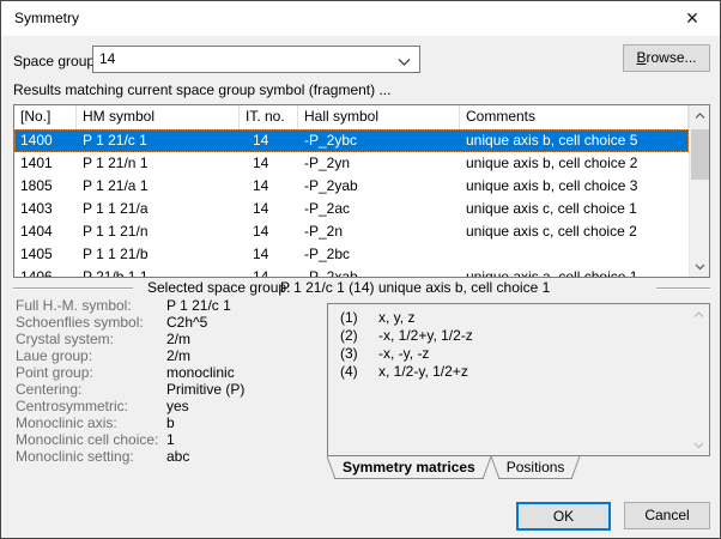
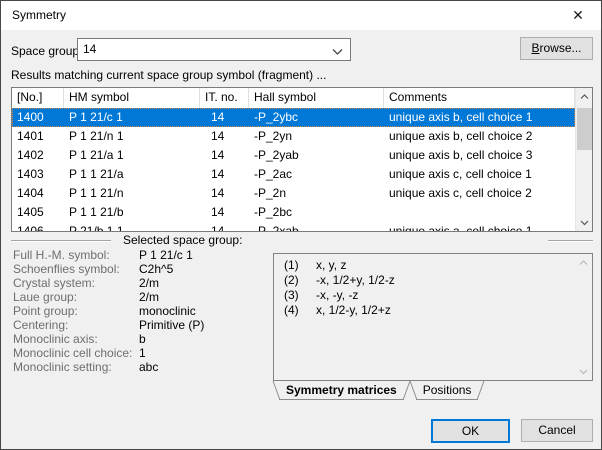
  Symmetry
  ✕
  Space group
  14
  Browse...
  Results matching current space group symbol (fragment) ...
  [No.]
  HM symbol
  IT. no.
  Hall symbol
  Comments
  1400
  P 1 21/c 1
  14
  -P_2ybc
- unique axis b, cell choice 5
+ unique axis b, cell choice 1
  1401
  P 1 21/n 1
  14
  -P_2yn
  unique axis b, cell choice 2
- 1805
+ 1402
  P 1 21/a 1
  14
  -P_2yab
  unique axis b, cell choice 3
  1403
  P 1 1 21/a
  14
  -P_2ac
  unique axis c, cell choice 1
  1404
  P 1 1 21/n
  14
  -P_2n
  unique axis c, cell choice 2
  1405
  P 1 1 21/b
  14
  -P_2bc
  Selected space group:
- P 1 21/c 1 (14) unique axis b, cell choice 1
  Full H.-M. symbol:
  P 1 21/c 1
  Schoenflies symbol:
  C2h^5
  Crystal system:
  2/m
  Laue group:
  2/m
  Point group:
  monoclinic
  Centering:
  Primitive (P)
- Centrosymmetric:
- yes
  Monoclinic axis:
  b
  Monoclinic cell choice:
  1
  Monoclinic setting:
  abc
  (1)
  x, y, z
  (2)
  -x, 1/2+y, 1/2-z
  (3)
  -x, -y, -z
  (4)
  x, 1/2-y, 1/2+z
  Symmetry matrices Positions
  OK
  Cancel
